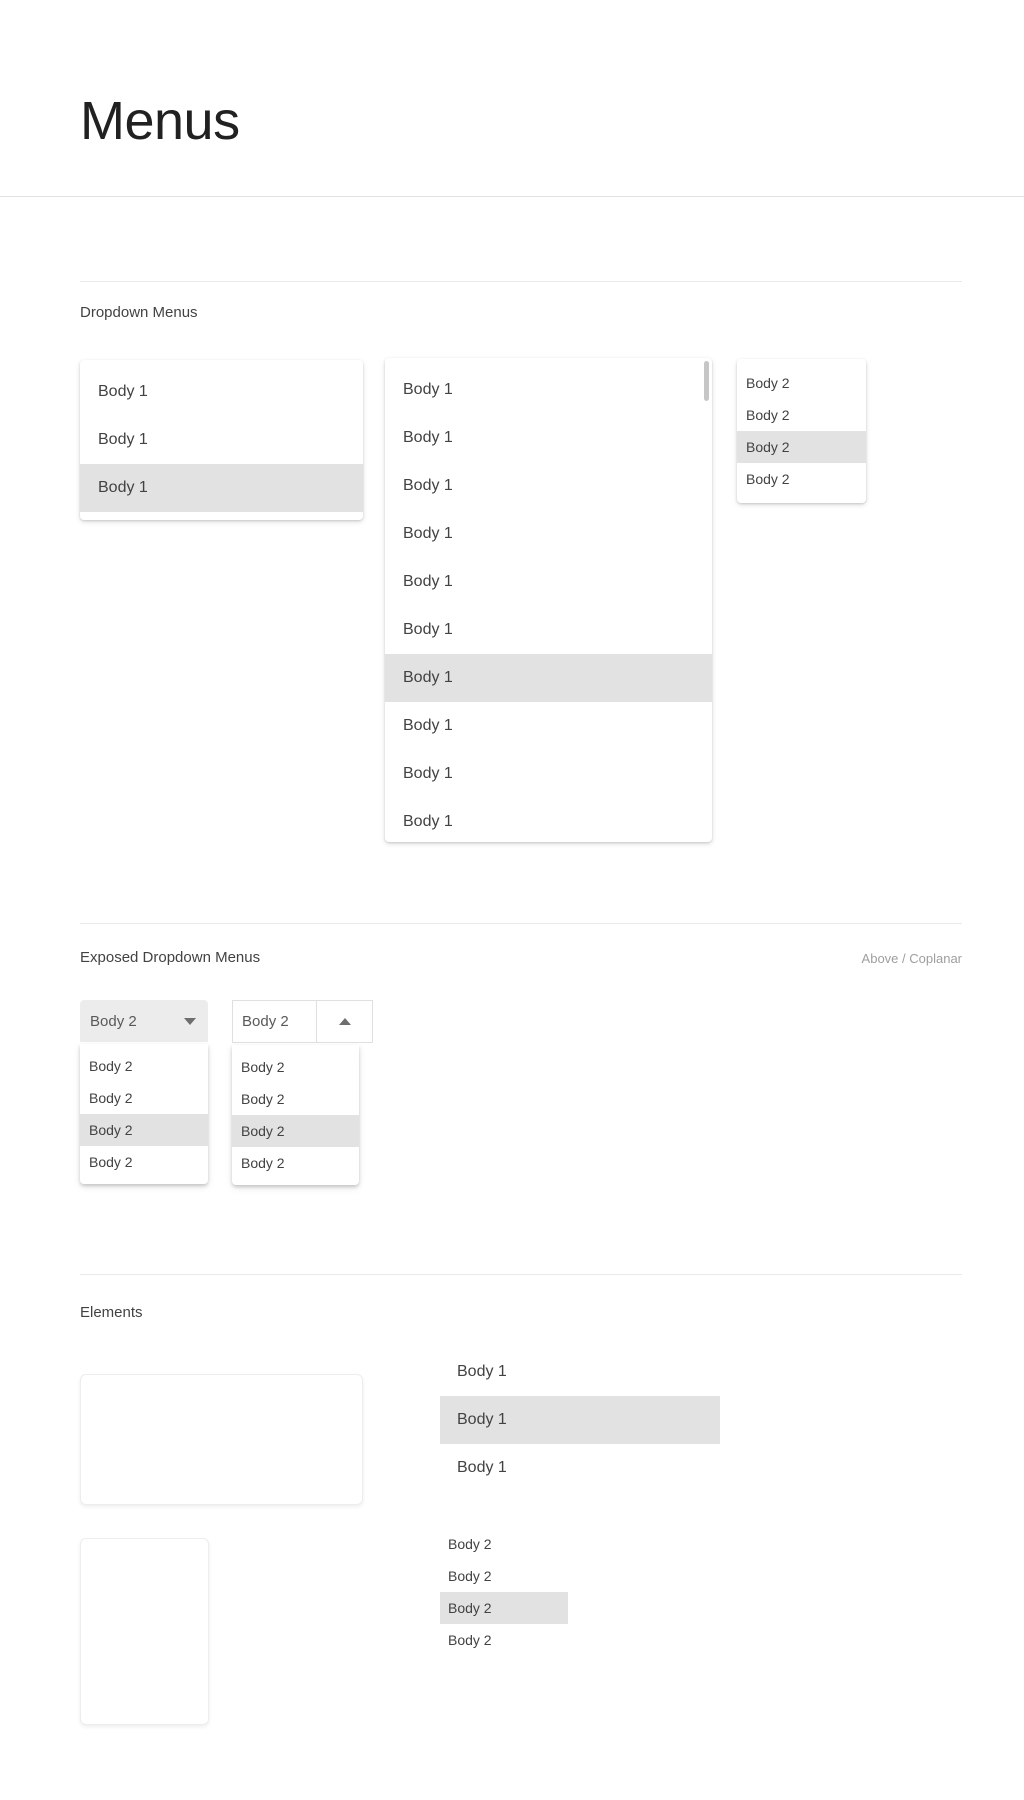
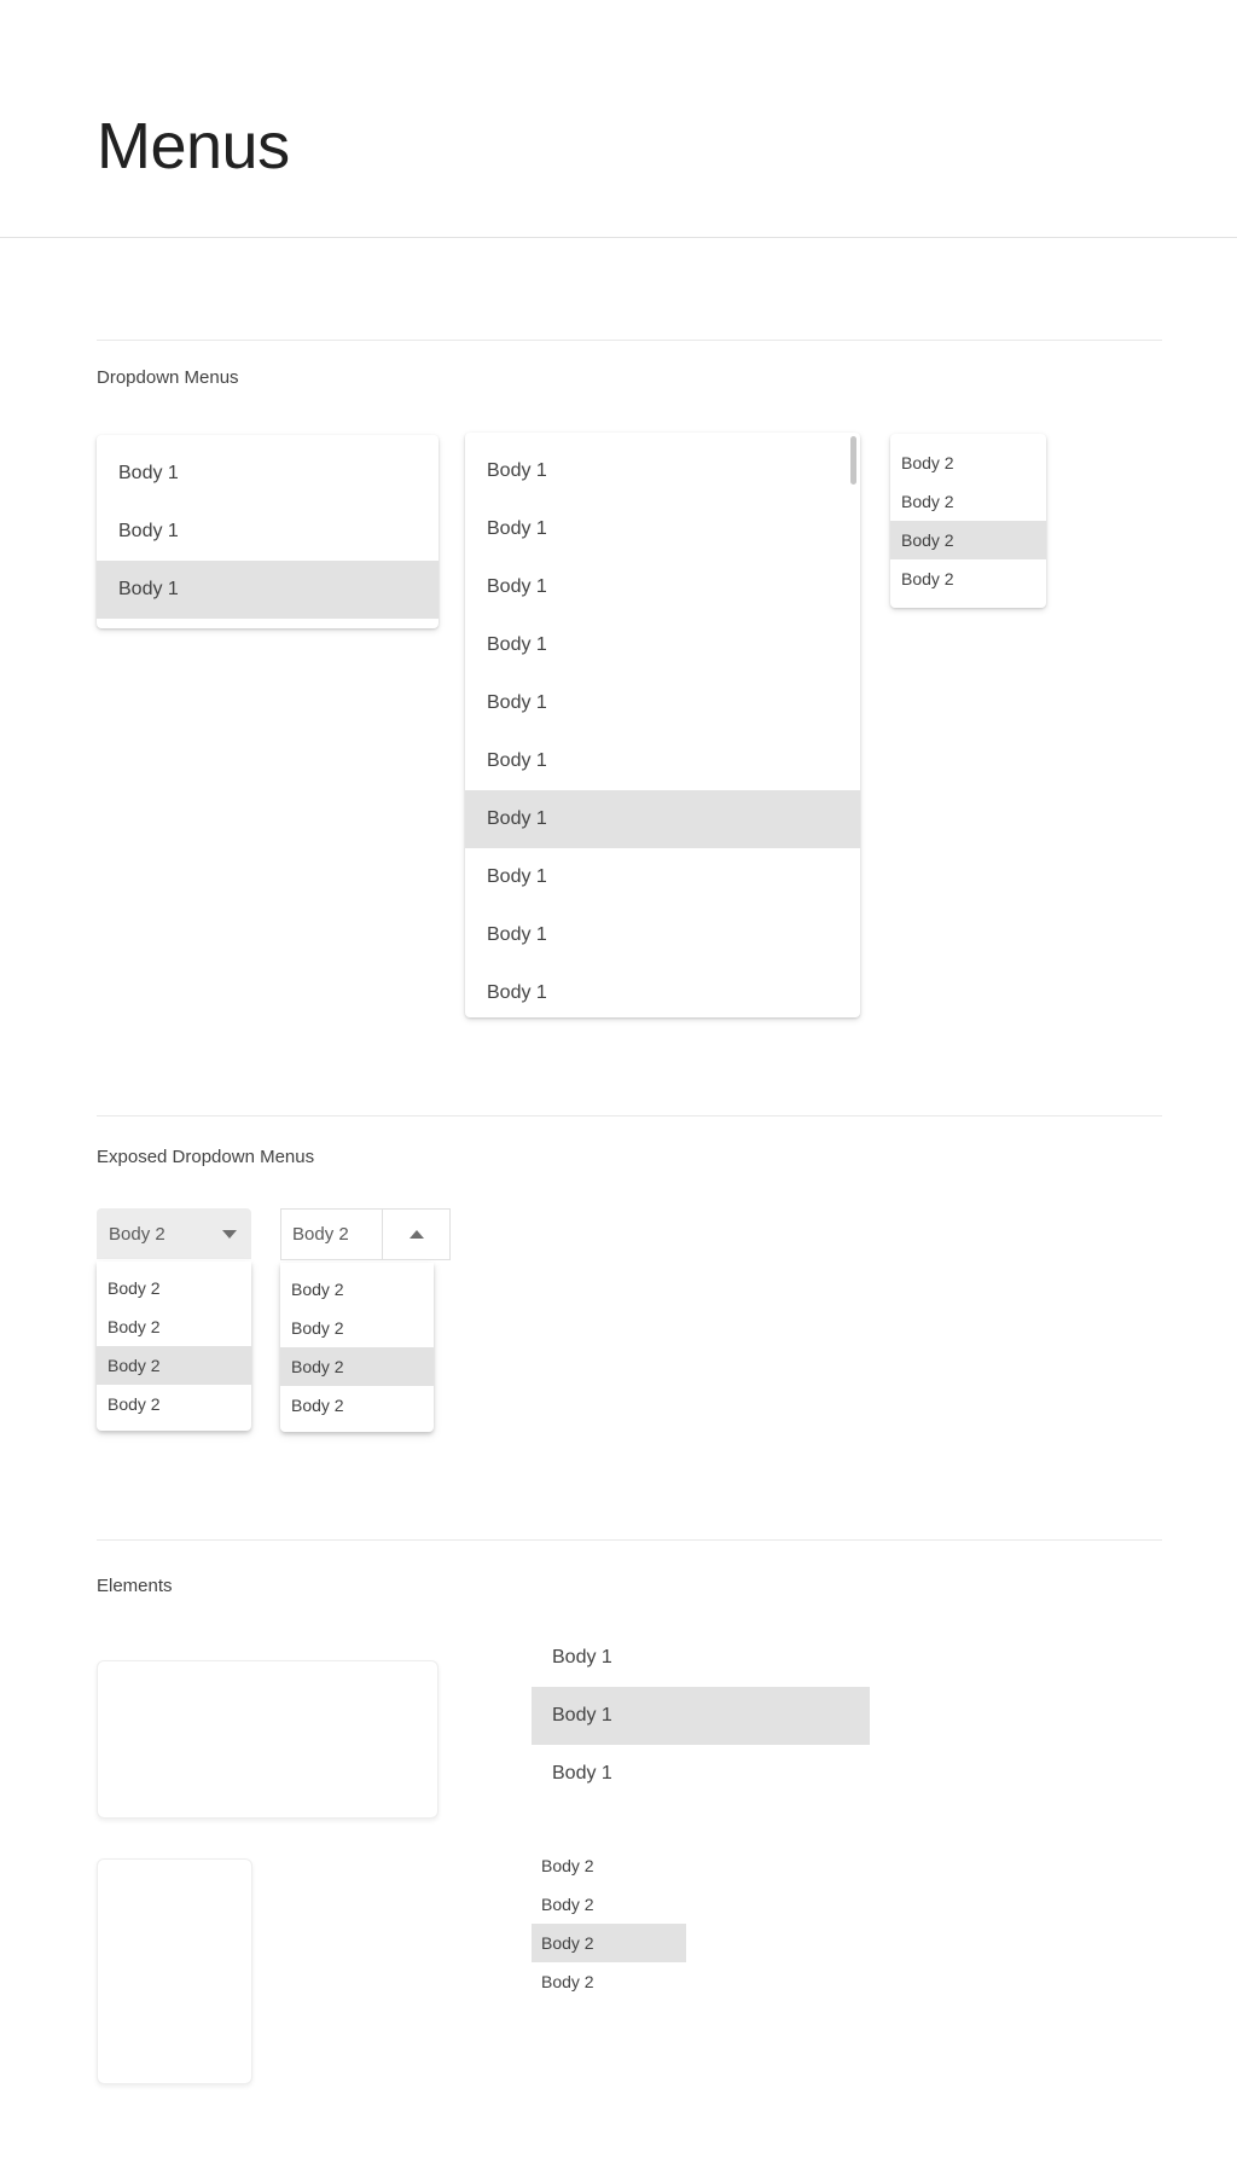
  Menus
  Dropdown Menus
  Body 1
  Body 1
  Body 1
  Body 1
  Body 1
  Body 1
  Body 1
  Body 1
  Body 1
  Body 1
  Body 1
  Body 1
  Body 1
  Body 2
  Body 2
  Body 2
  Body 2
  Exposed Dropdown Menus
- Above / Coplanar
  Body 2
  Body 2
  Body 2
  Body 2
  Body 2
  Body 2
  Body 2
  Body 2
  Body 2
  Body 2
  Elements
  Body 1
  Body 1
  Body 1
  Body 2
  Body 2
  Body 2
  Body 2
